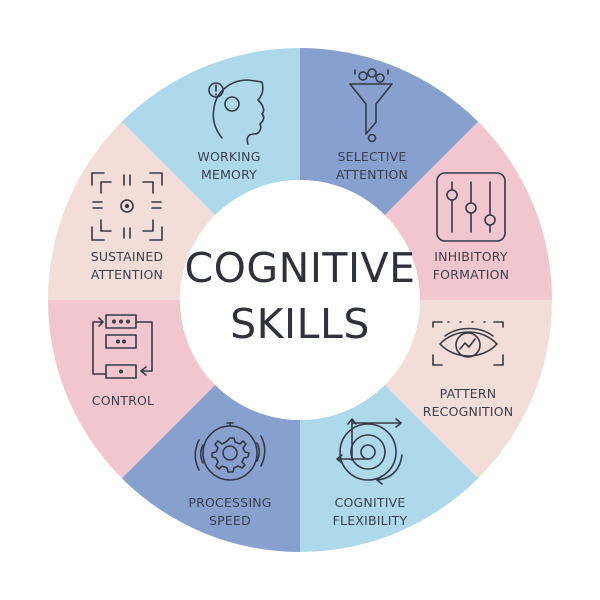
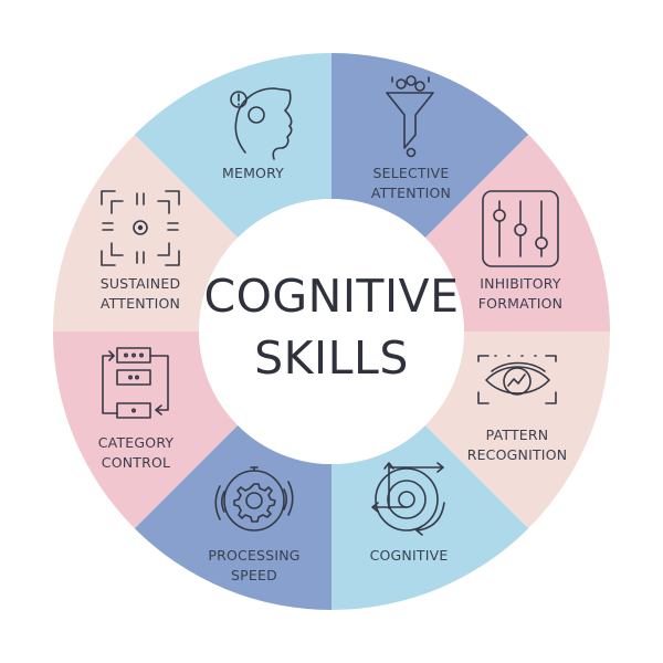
  COGNITIVE
  SKILLS
  SELECTIVE
  ATTENTION
  INHIBITORY
  FORMATION
  PATTERN
  RECOGNITION
  COGNITIVE
- FLEXIBILITY
  PROCESSING
  SPEED
+ CATEGORY
  CONTROL
  SUSTAINED
  ATTENTION
- WORKING
  MEMORY
